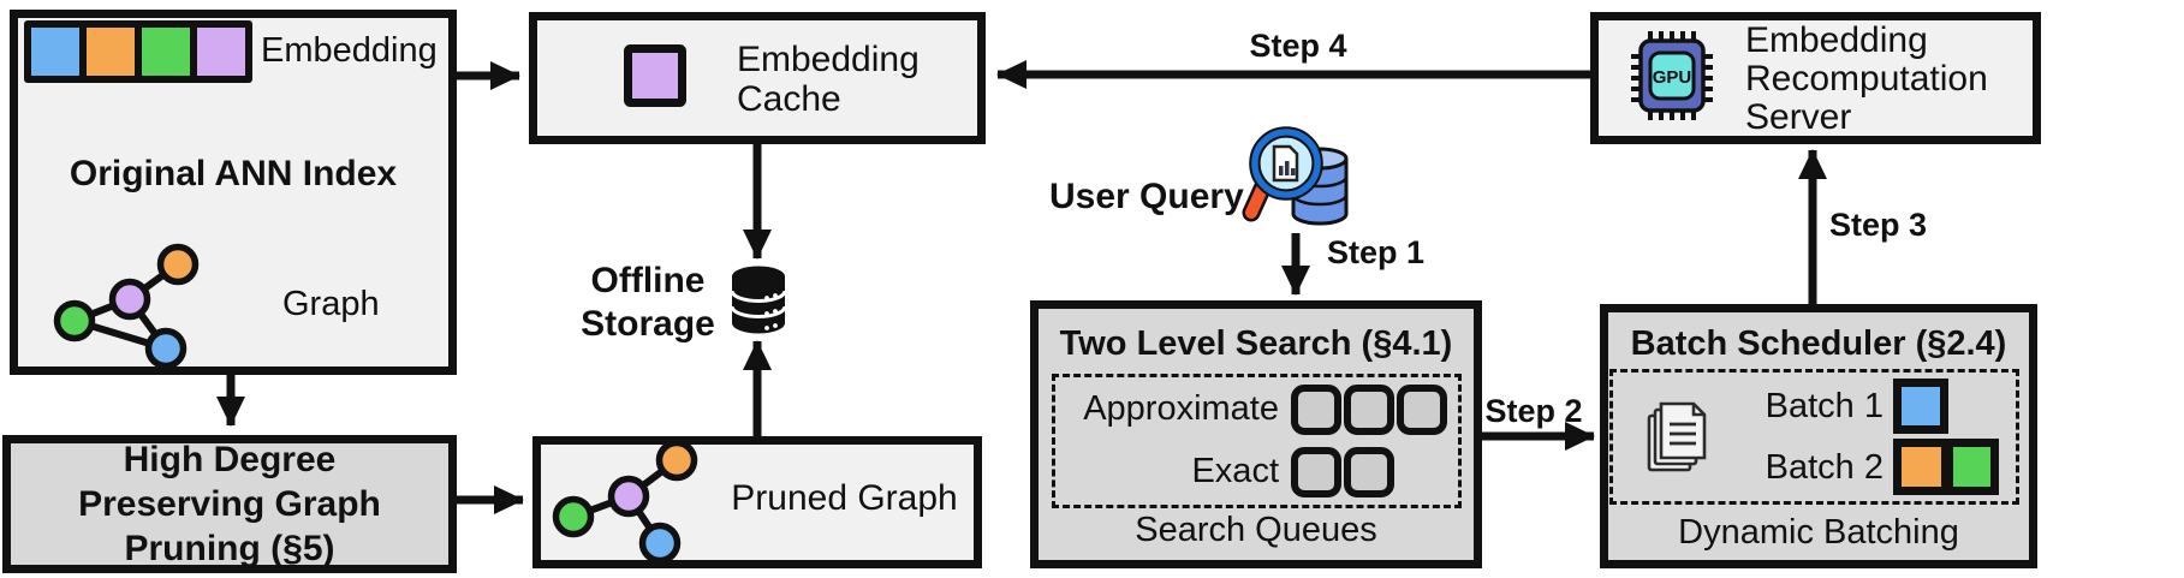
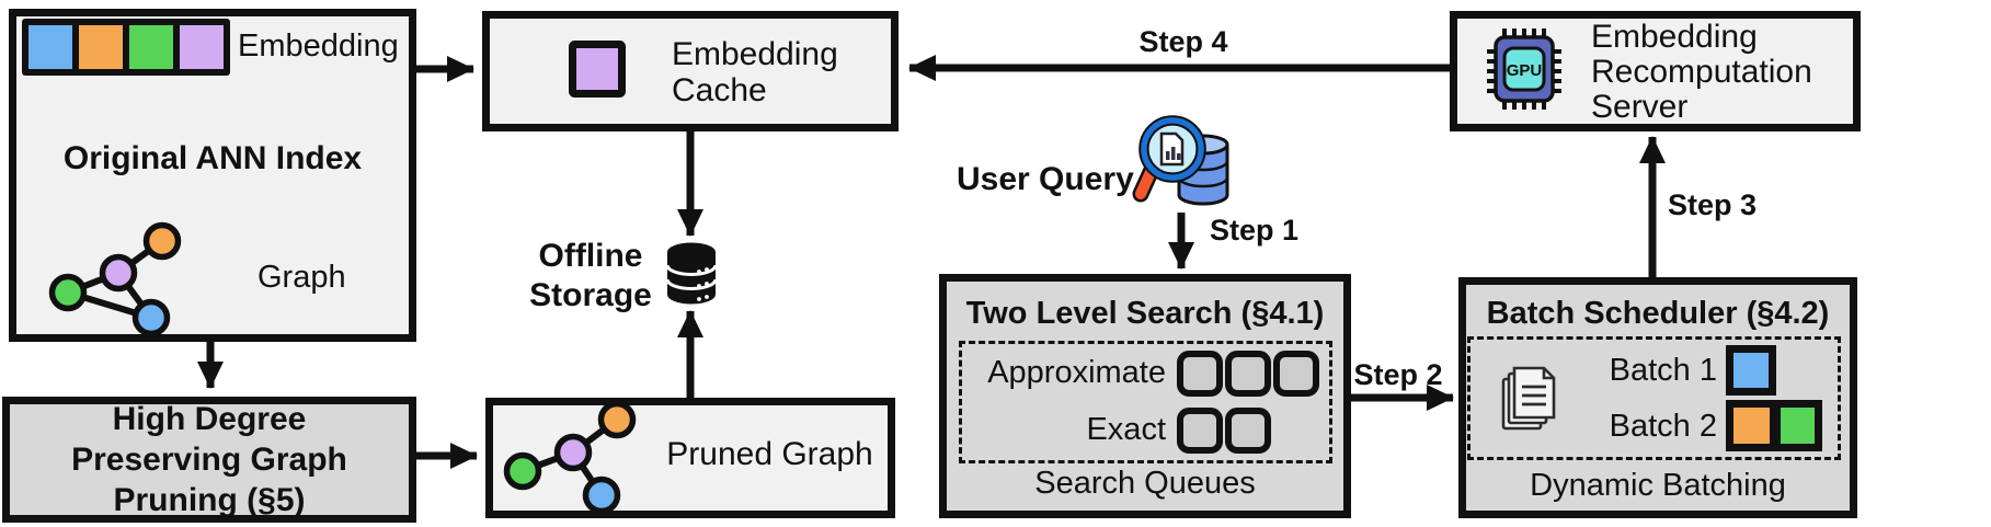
  Embedding
  Original ANN Index
  Graph
  High Degree Preserving Graph Pruning (§5)
  Embedding Cache
  Offline Storage
  Pruned Graph
  User Query
  Two Level Search (§4.1)
  Approximate
  Exact
  Search Queues
- Batch Scheduler (§2.4)
+ Batch Scheduler (§4.2)
  Batch 1
  Batch 2
  Dynamic Batching
  GPU
  Embedding Recomputation Server
  Step 1
  Step 2
  Step 3
  Step 4
